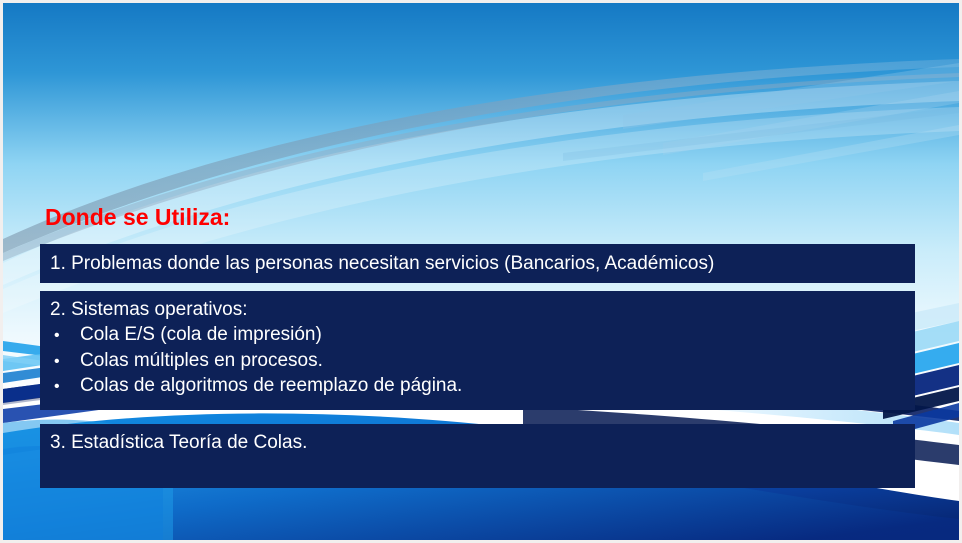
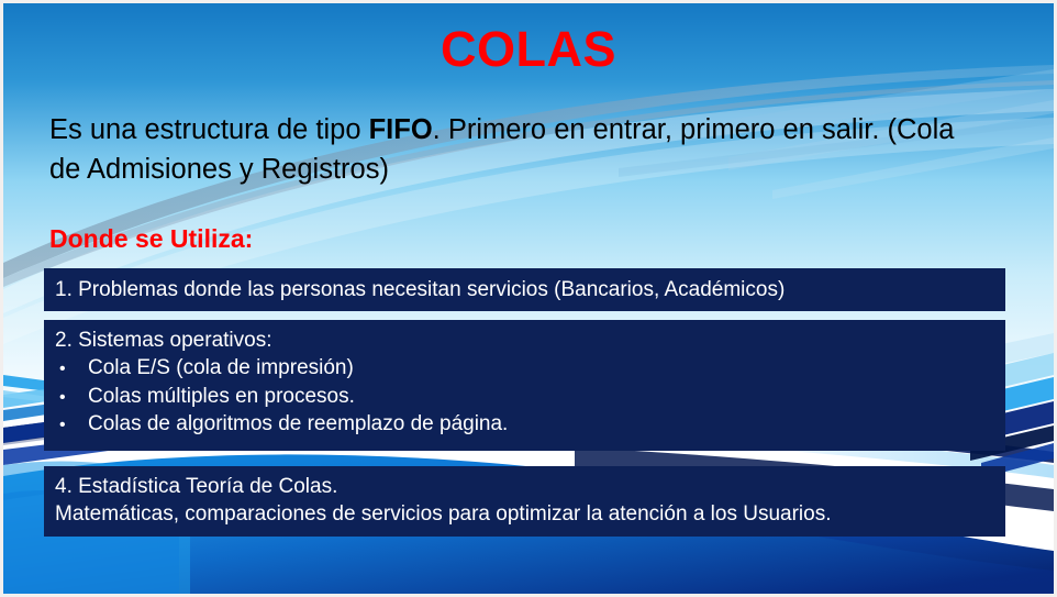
+ COLAS
+ Es una estructura de tipo FIFO. Primero en entrar, primero en salir. (Cola de Admisiones y Registros)
  Donde se Utiliza:
  1. Problemas donde las personas necesitan servicios (Bancarios, Académicos)
  2. Sistemas operativos:
  •
  Cola E/S (cola de impresión)
  •
  Colas múltiples en procesos.
  •
  Colas de algoritmos de reemplazo de página.
- 3. Estadística Teoría de Colas.
+ 4. Estadística Teoría de Colas.
+ Matemáticas, comparaciones de servicios para optimizar la atención a los Usuarios.
